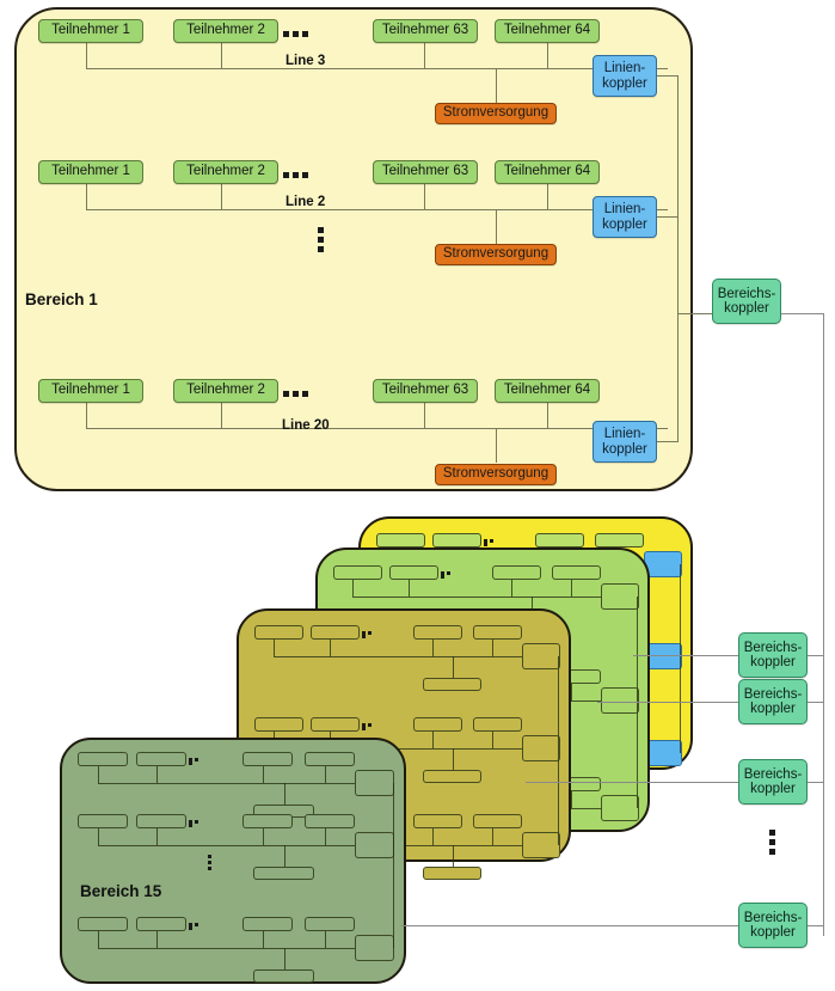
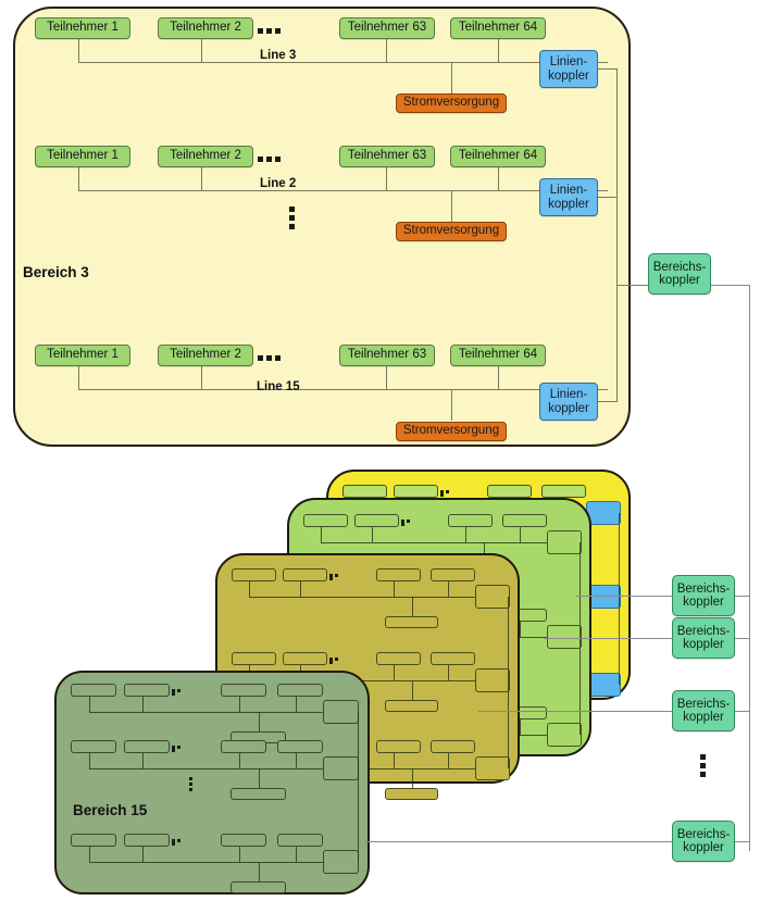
- Bereich 1
+ Bereich 3
  Teilnehmer 1
  Teilnehmer 2
  Teilnehmer 63
  Teilnehmer 64
  Line 3
  Stromversorgung
  Linien-
  koppler
  Teilnehmer 1
  Teilnehmer 2
  Teilnehmer 63
  Teilnehmer 64
  Line 2
  Stromversorgung
  Linien-
  koppler
  Teilnehmer 1
  Teilnehmer 2
  Teilnehmer 63
  Teilnehmer 64
- Line 20
+ Line 15
  Stromversorgung
  Linien-
  koppler
  Bereichs-
  koppler
  Bereichs-
  koppler
  Bereichs-
  koppler
  Bereichs-
  koppler
  Bereichs-
  koppler
  Bereich 15
